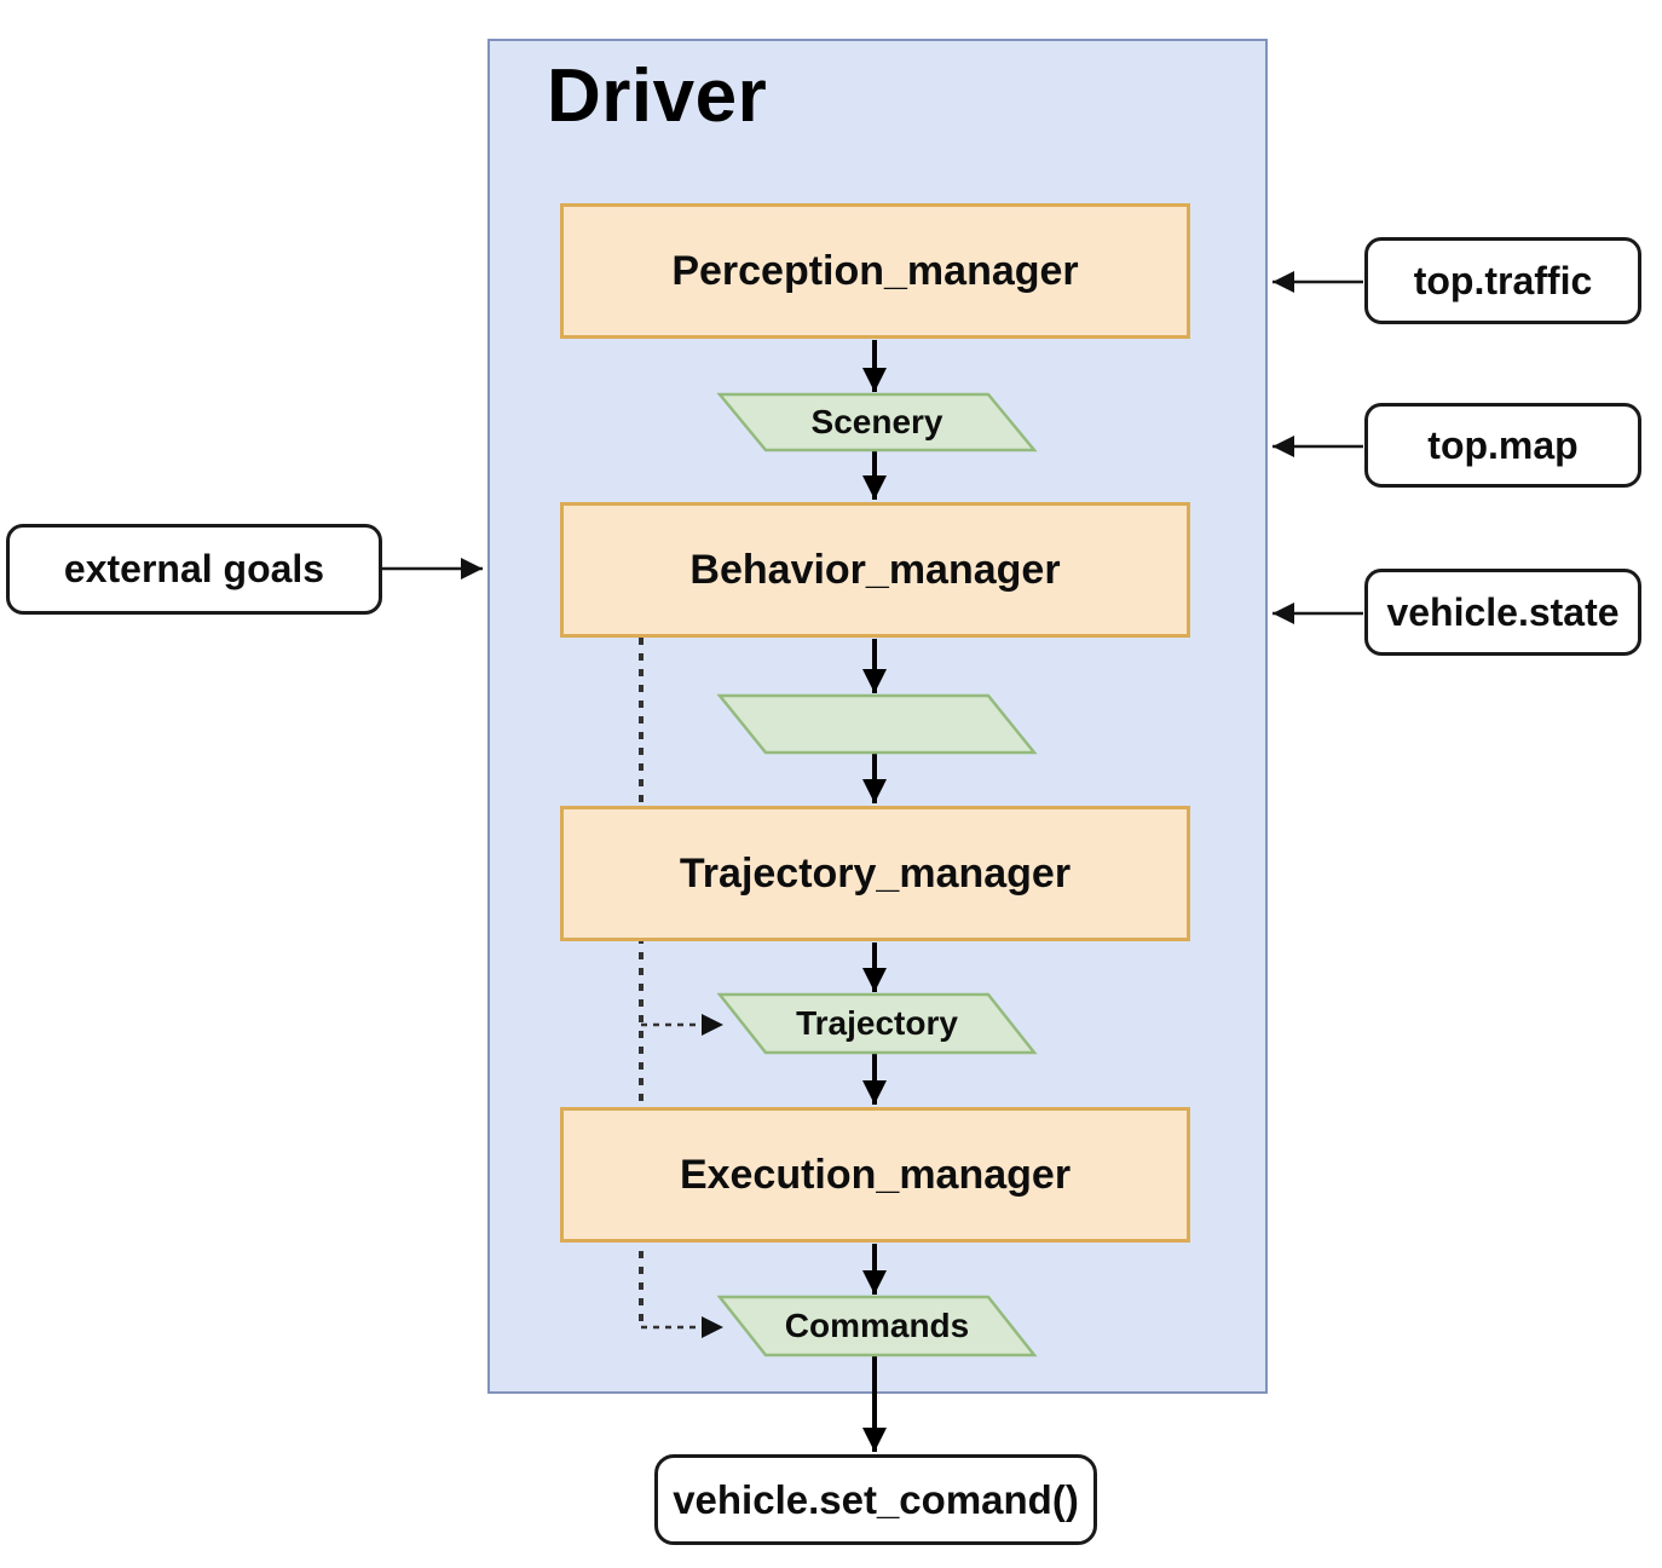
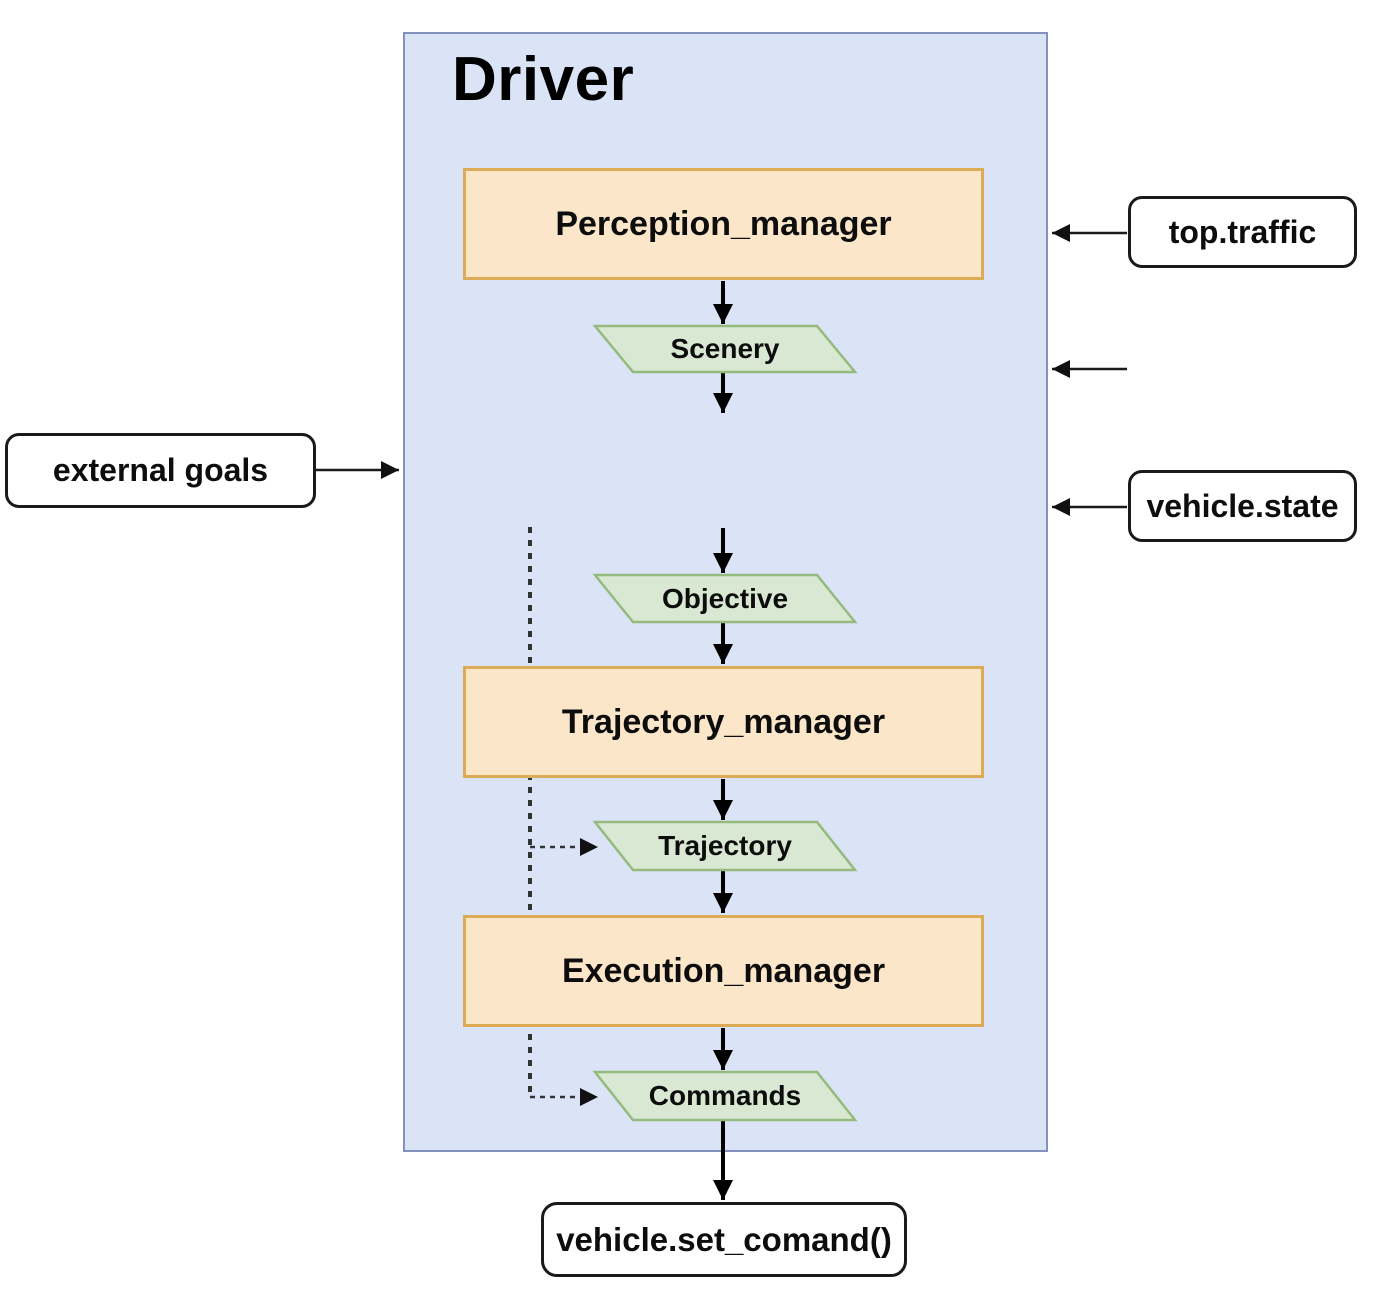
  Driver
  Perception_manager
- Behavior_manager
  Trajectory_manager
  Execution_manager
  Scenery
+ Objective
  Trajectory
  Commands
  external goals
  top.traffic
- top.map
  vehicle.state
  vehicle.set_comand()
